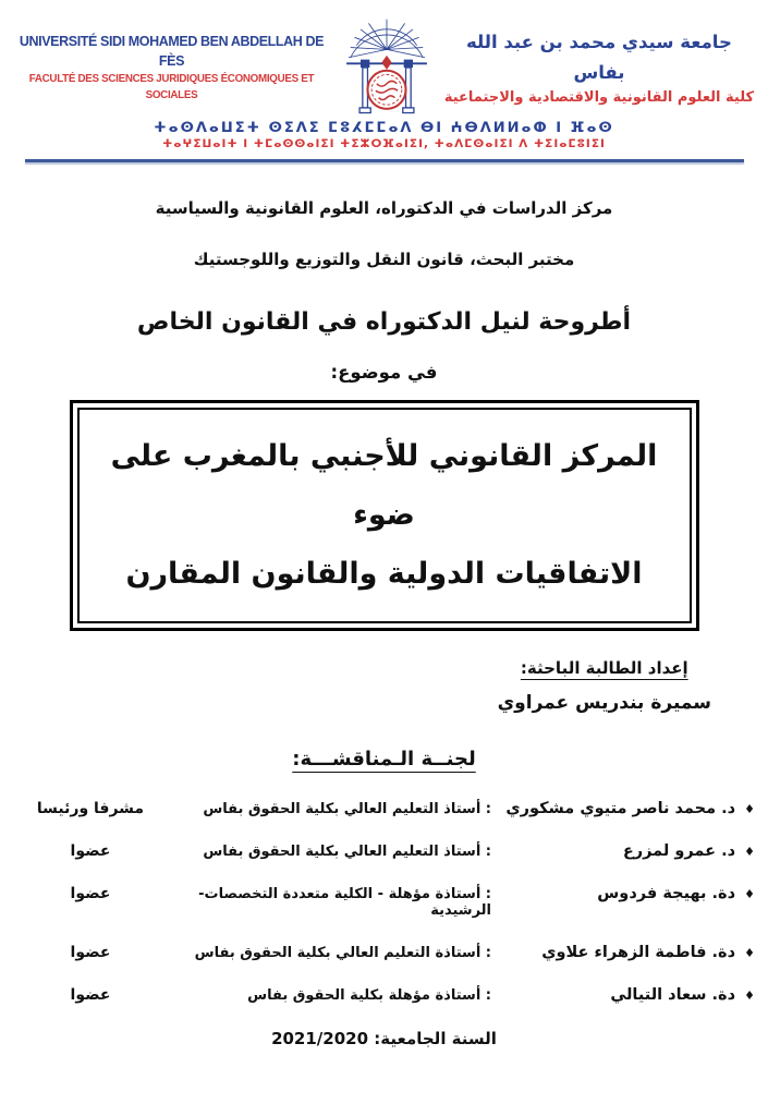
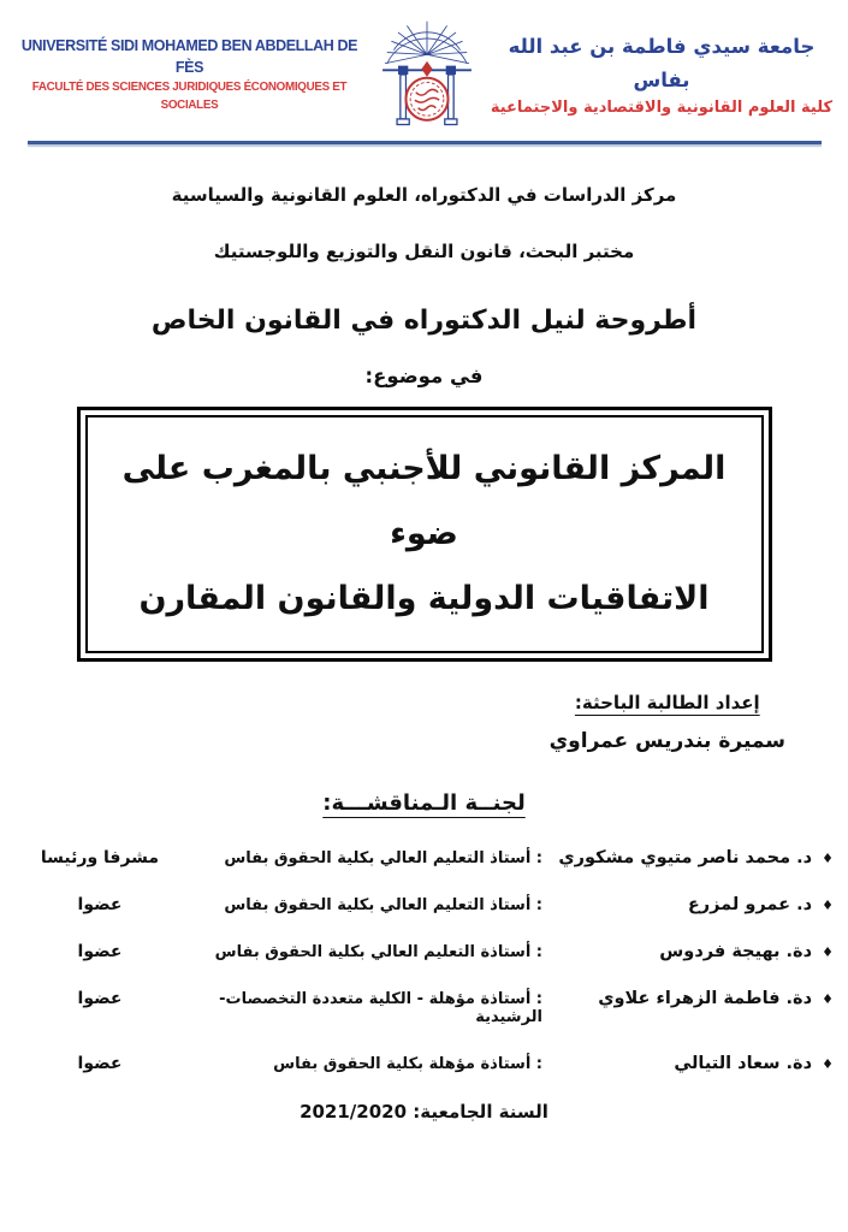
  UNIVERSITÉ SIDI MOHAMED BEN ABDELLAH DE FÈS
  FACULTÉ DES SCIENCES JURIDIQUES ÉCONOMIQUES ET SOCIALES
- جامعة سيدي محمد بن عبد الله بفاس
+ جامعة سيدي فاطمة بن عبد الله بفاس
  كلية العلوم القانونية والاقتصادية والاجتماعية
- ⵜⴰⵙⴷⴰⵡⵉⵜ ⵙⵉⴷⵉ ⵎⵓⵃⵎⵎⴰⴷ ⴱⵏ ⵄⴱⴷⵍⵍⴰⵀ ⵏ ⴼⴰⵙ
- ⵜⴰⵖⵉⵡⴰⵏⵜ ⵏ ⵜⵎⴰⵙⵙⴰⵏⵉⵏ ⵜⵉⵣⵔⴼⴰⵏⵉⵏ, ⵜⴰⴷⵎⵙⴰⵏⵉⵏ ⴷ ⵜⵉⵏⴰⵎⵓⵏⵉⵏ
  مركز الدراسات في الدكتوراه، العلوم القانونية والسياسية
  مختبر البحث، قانون النقل والتوزيع واللوجستيك
  أطروحة لنيل الدكتوراه في القانون الخاص
  في موضوع:
  المركز القانوني للأجنبي بالمغرب على ضوء
  الاتفاقيات الدولية والقانون المقارن
  إعداد الطالبة الباحثة:
  سميرة بندريس عمراوي
  لجنــة الـمناقشـــة:
  ♦ د. محمد ناصر متيوي مشكوري
  : أستاذ التعليم العالي بكلية الحقوق بفاس
  مشرفا ورئيسا
  ♦ د. عمرو لمزرع
  : أستاذ التعليم العالي بكلية الحقوق بفاس
  عضوا
  ♦ دة. بهيجة فردوس
- : أستاذة مؤهلة - الكلية متعددة التخصصات- الرشيدية
+ : أستاذة التعليم العالي بكلية الحقوق بفاس
  عضوا
  ♦ دة. فاطمة الزهراء علاوي
- : أستاذة التعليم العالي بكلية الحقوق بفاس
+ : أستاذة مؤهلة - الكلية متعددة التخصصات- الرشيدية
  عضوا
  ♦ دة. سعاد التيالي
  : أستاذة مؤهلة بكلية الحقوق بفاس
  عضوا
  السنة الجامعية: 2021/2020
